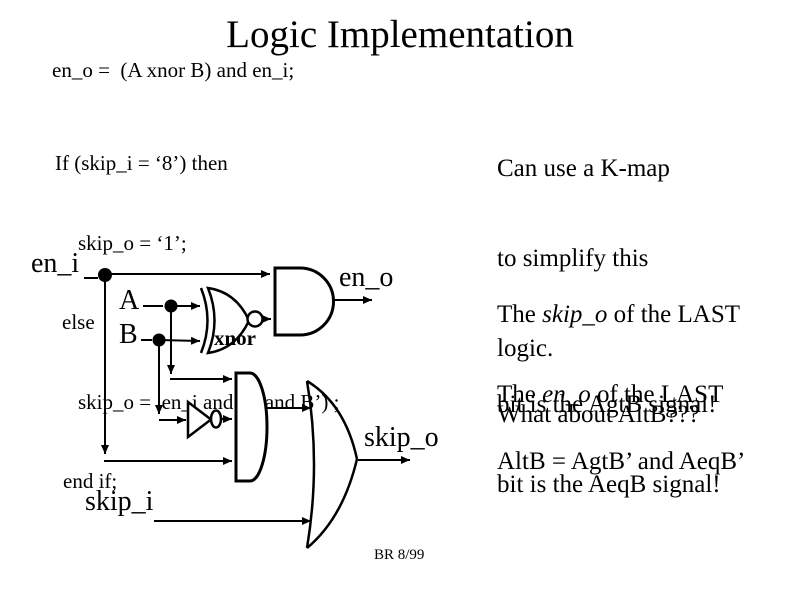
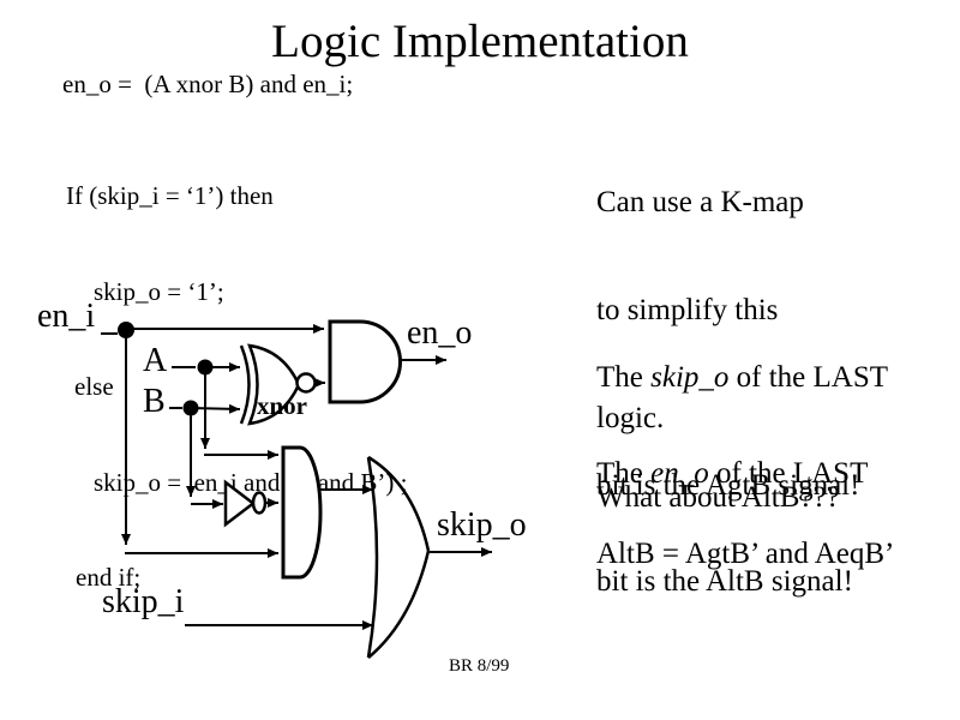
  Logic Implementation
  en_o = (A xnor B) and en_i;
- If (skip_i = ‘8’) then
+ If (skip_i = ‘1’) then
  skip_o = ‘1’;
  else
  skip_o = en_i and and B’) ;
  end if;
  Can use a K-map
  to simplify this
  logic.
  The skip_o of the LAST
  bit is the AgtB signal!
  The en_o of the LAST
- bit is the AeqB signal!
+ bit is the AltB signal!
  What about AltB???
  AltB = AgtB’ and AeqB’
  en_i
  A
  B
  xnor
  en_o
  skip_o
  skip_i
  BR 8/99
